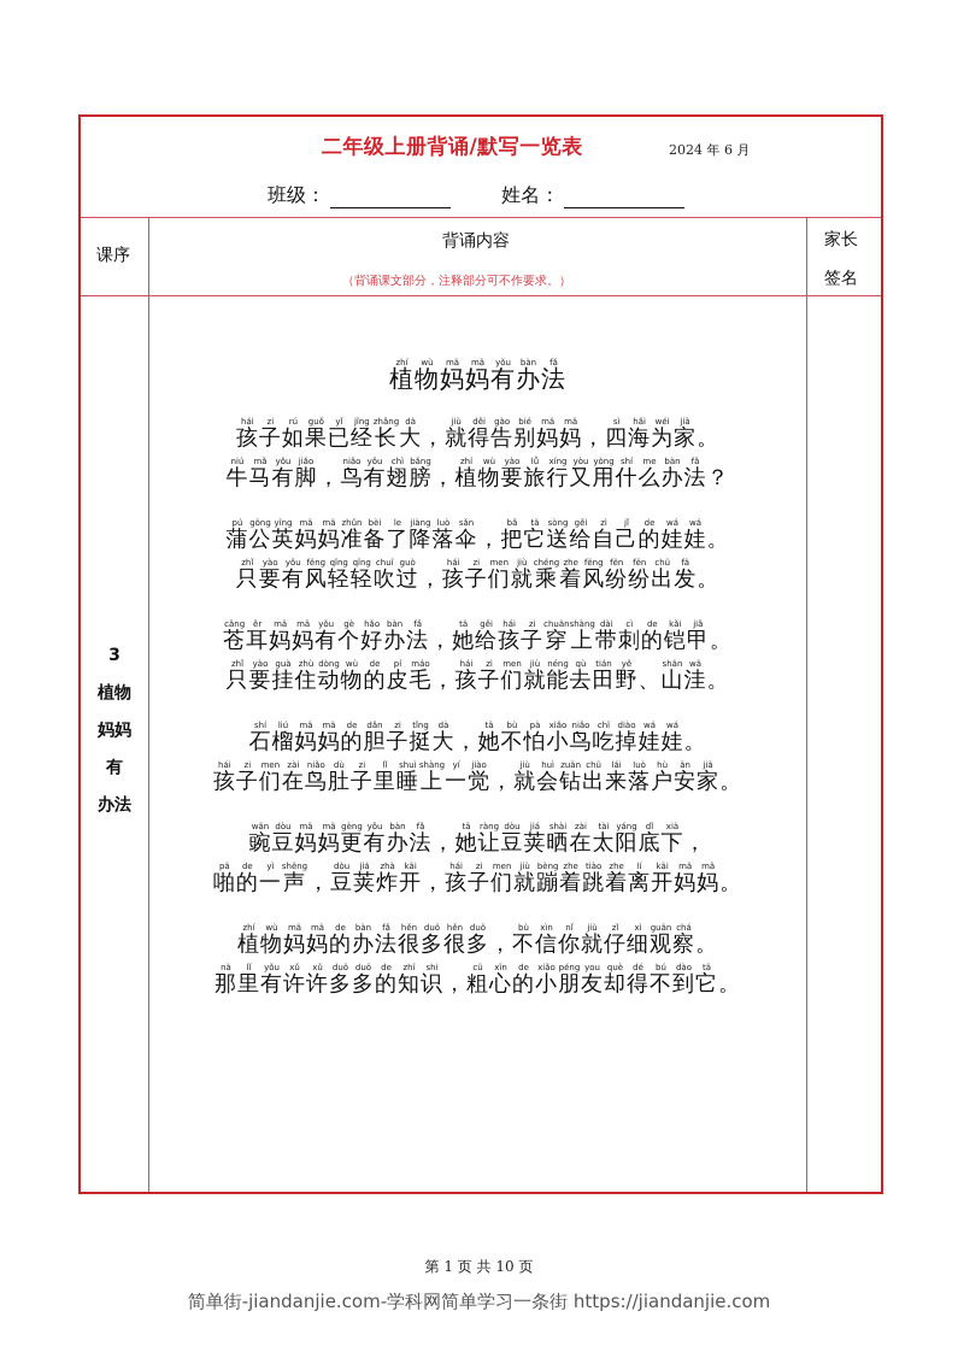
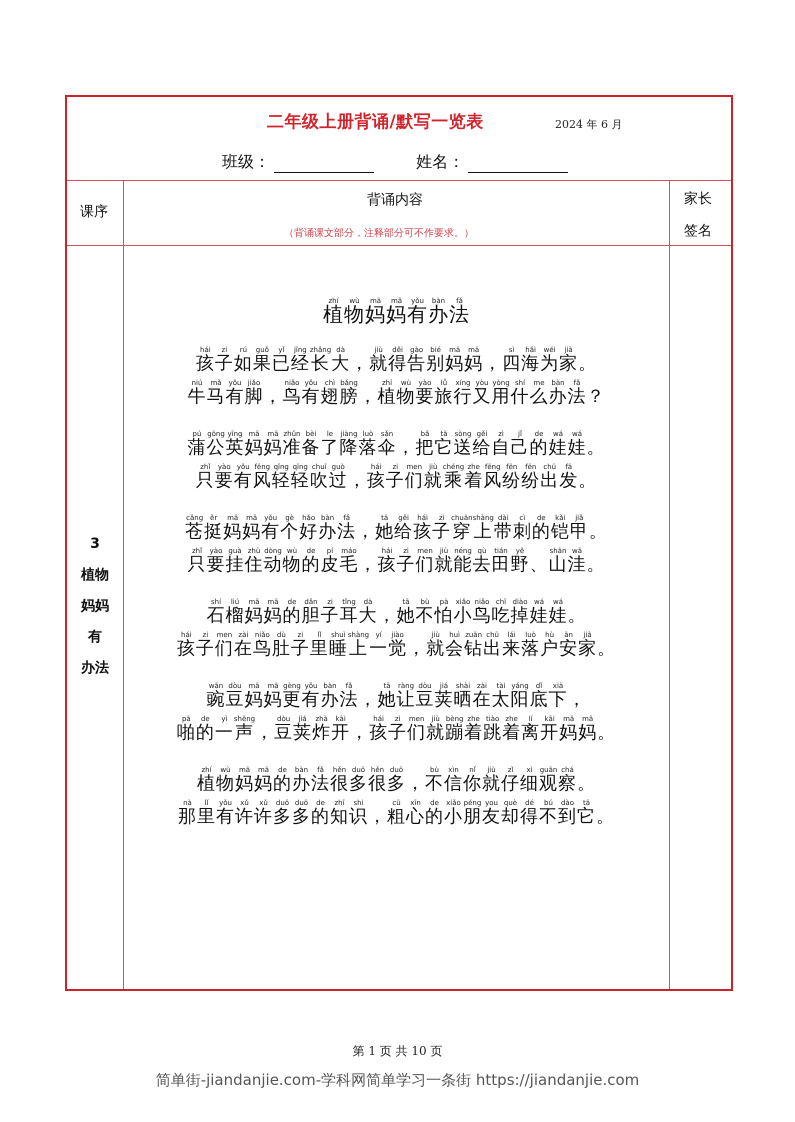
  二年级上册背诵/默写一览表
  2024 年 6 月
  班级： 姓名：
  课序
  背诵内容
  （背诵课文部分，注释部分可不作要求。）
  家长
  签名
  3
  植物
  妈妈
  有
  办法
  植zhí物wù妈mā妈mā有yǒu办bàn法fǎ
  孩hái子zi如rú果guǒ已yǐ经jīng长zhǎng大dà， 就jiù得děi告gào别bié妈mā妈mā， 四sì海hǎi为wéi家jiā。
  牛niú马mǎ有yǒu脚jiǎo， 鸟niǎo有yǒu翅chì膀bǎng， 植zhí物wù要yào旅lǚ行xíng又yòu用yòng什shí么me办bàn法fǎ？
  蒲pú公gōng英yīng妈mā妈mā准zhǔn备bèi了le降jiàng落luò伞sǎn， 把bǎ它tā送sòng给gěi自zì己jǐ的de娃wá娃wá。
  只zhǐ要yào有yǒu风fēng轻qīng轻qīng吹chuī过guò， 孩hái子zi们men就jiù乘chéng着zhe风fēng纷fēn纷fēn出chū发fā。
- 苍cāng耳ěr妈mā妈mā有yǒu个gè好hǎo办bàn法fǎ， 她tā给gěi孩hái子zi穿chuān上shàng带dài刺cì的de铠kǎi甲jiǎ。
+ 苍cāng挺ěr妈mā妈mā有yǒu个gè好hǎo办bàn法fǎ， 她tā给gěi孩hái子zi穿chuān上shàng带dài刺cì的de铠kǎi甲jiǎ。
  只zhǐ要yào挂guà住zhù动dòng物wù的de皮pí毛máo， 孩hái子zi们men就jiù能néng去qù田tián野yě、 山shān洼wā。
- 石shí榴liú妈mā妈mā的de胆dǎn子zi挺tǐng大dà， 她tā不bù怕pà小xiǎo鸟niǎo吃chī掉diào娃wá娃wá。
+ 石shí榴liú妈mā妈mā的de胆dǎn子zi耳tǐng大dà， 她tā不bù怕pà小xiǎo鸟niǎo吃chī掉diào娃wá娃wá。
  孩hái子zi们men在zài鸟niǎo肚dù子zi里lǐ睡shuì上shàng一yí觉jiào， 就jiù会huì钻zuān出chū来lái落luò户hù安ān家jiā。
  豌wān豆dòu妈mā妈mā更gèng有yǒu办bàn法fǎ， 她tā让ràng豆dòu荚jiá晒shài在zài太tài阳yáng底dǐ下xià，
  啪pā的de一yì声shēng， 豆dòu荚jiá炸zhà开kāi， 孩hái子zi们men就jiù蹦bèng着zhe跳tiào着zhe离lí开kāi妈mā妈mā。
  植zhí物wù妈mā妈mā的de办bàn法fǎ很hěn多duō很hěn多duō， 不bù信xìn你nǐ就jiù仔zǐ细xì观guān察chá。
  那nà里lǐ有yǒu许xǔ许xǔ多duō多duō的de知zhī识shi， 粗cū心xīn的de小xiǎo朋péng友you却què得dé不bú到dào它tā。
  第 1 页 共 10 页
  简单街-jiandanjie.com-学科网简单学习一条街 https://jiandanjie.com
